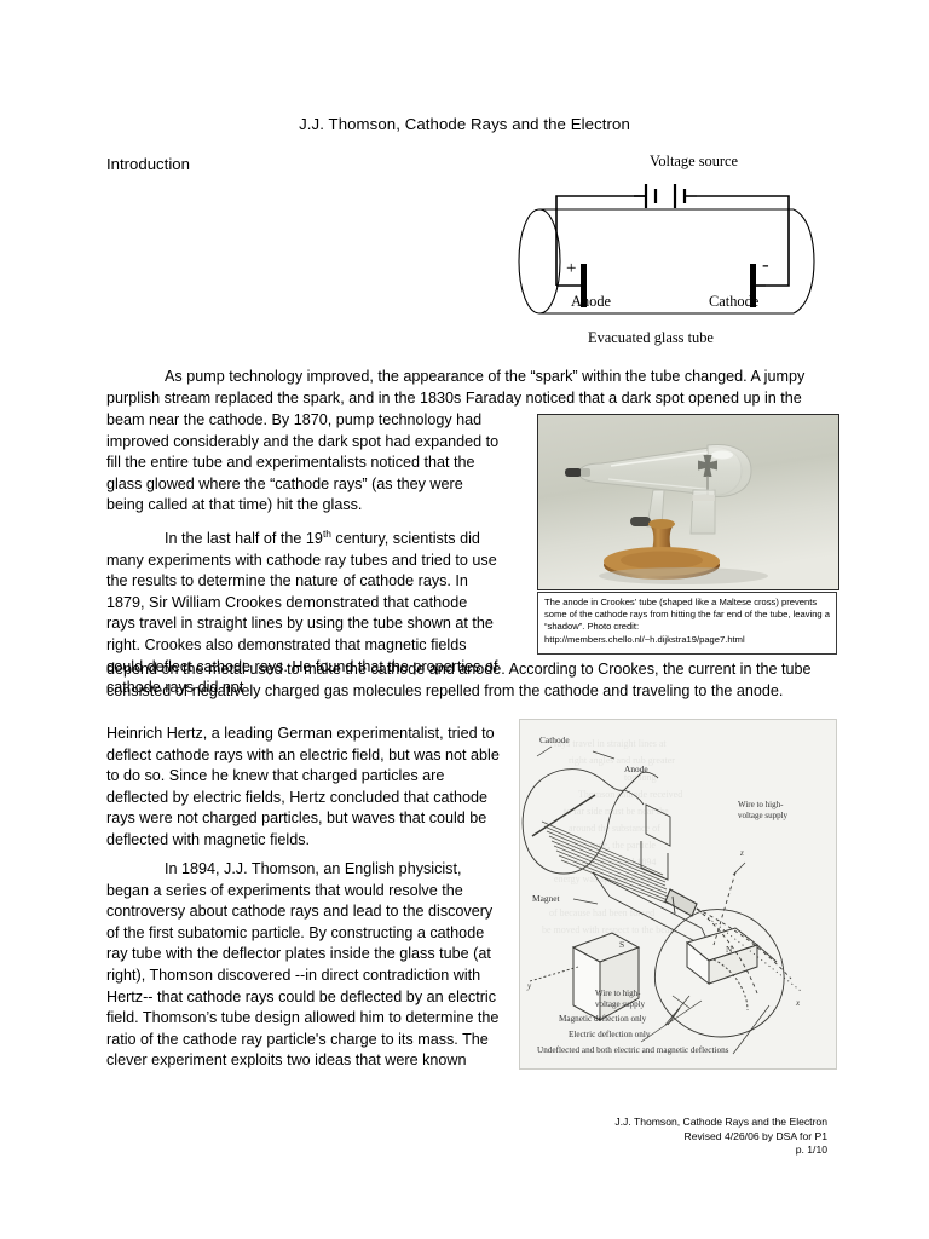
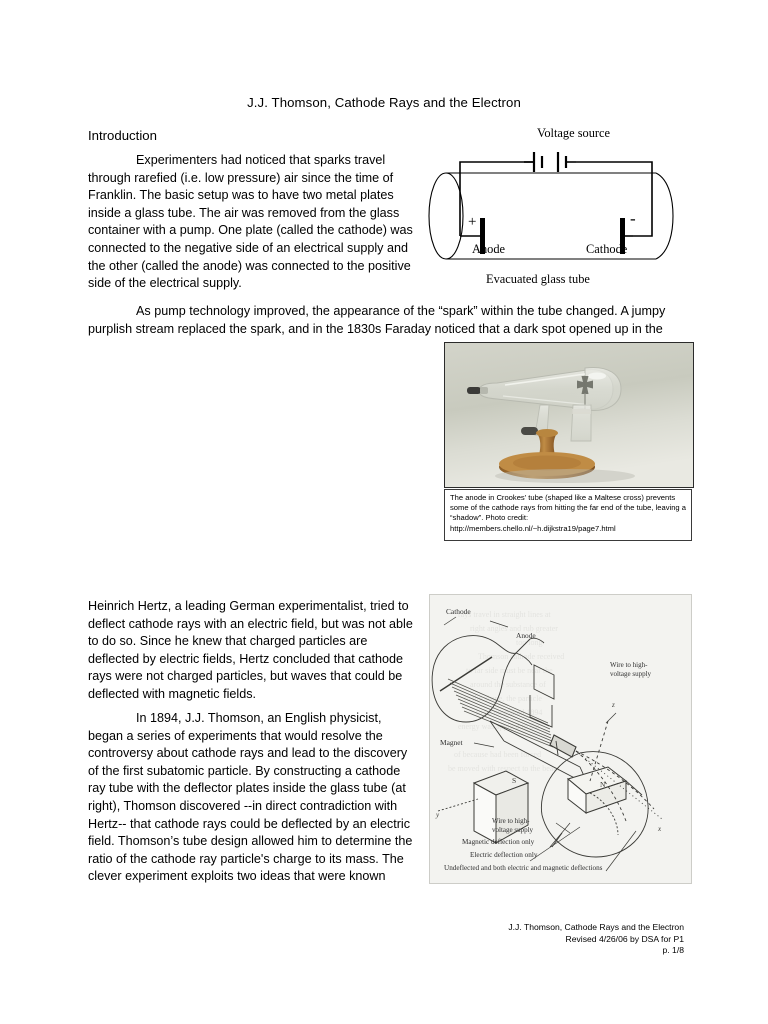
  J.J. Thomson, Cathode Rays and the Electron
  Introduction
+ Experimenters had noticed that sparks travel through rarefied (i.e. low pressure) air since the time of Franklin. The basic setup was to have two metal plates inside a glass tube. The air was removed from the glass container with a pump. One plate (called the cathode) was connected to the negative side of an electrical supply and the other (called the anode) was connected to the positive side of the electrical supply.
  +
  -
  Voltage source
  Anode
  Cathode
  Evacuated glass tube
  As pump technology improved, the appearance of the “spark” within the tube changed. A jumpy purplish stream replaced the spark, and in the 1830s Faraday noticed that a dark spot opened up in the
- beam near the cathode. By 1870, pump technology had improved considerably and the dark spot had expanded to fill the entire tube and experimentalists noticed that the glass glowed where the “cathode rays” (as they were being called at that time) hit the glass.
  The anode in Crookes’ tube (shaped like a Maltese cross) prevents some of the cathode rays from hitting the far end of the tube, leaving a “shadow”. Photo credit: http://members.chello.nl/~h.dijkstra19/page7.html
- In the last half of the 19th century, scientists did many experiments with cathode ray tubes and tried to use the results to determine the nature of cathode rays. In 1879, Sir William Crookes demonstrated that cathode rays travel in straight lines by using the tube shown at the right. Crookes also demonstrated that magnetic fields could deflect cathode rays. He found that the properties of cathode rays did not
- depend on the metal used to make the cathode and anode. According to Crookes, the current in the tube consisted of negatively charged gas molecules repelled from the cathode and traveling to the anode.
  Heinrich Hertz, a leading German experimentalist, tried to deflect cathode rays with an electric field, but was not able to do so. Since he knew that charged particles are deflected by electric fields, Hertz concluded that cathode rays were not charged particles, but waves that could be deflected with magnetic fields.
  rays travel in straight lines at
  right angles and rub greater
  too long
  Thomson cathode received
  t far side must be near the
  around th substance of
  o thehpe, the particle
  to beasrd 1894
  energy was apieoh
  of because had been forced
  be moved with respect to the bea
  S
  N
  x
  y
  z
  Cathode
  Anode
  Wire to high-
  voltage supply
  Magnet
  Wire to high-
  voltage supply
  Magnetic deflection only
  Electric deflection only
  Undeflected and both electric and magnetic deflections
  In 1894, J.J. Thomson, an English physicist, began a series of experiments that would resolve the controversy about cathode rays and lead to the discovery of the first subatomic particle. By constructing a cathode ray tube with the deflector plates inside the glass tube (at right), Thomson discovered --in direct contradiction with Hertz-- that cathode rays could be deflected by an electric field. Thomson’s tube design allowed him to determine the ratio of the cathode ray particle's charge to its mass. The clever experiment exploits two ideas that were known
  J.J. Thomson, Cathode Rays and the Electron
  Revised 4/26/06 by DSA for P1
- p. 1/10
+ p. 1/8
